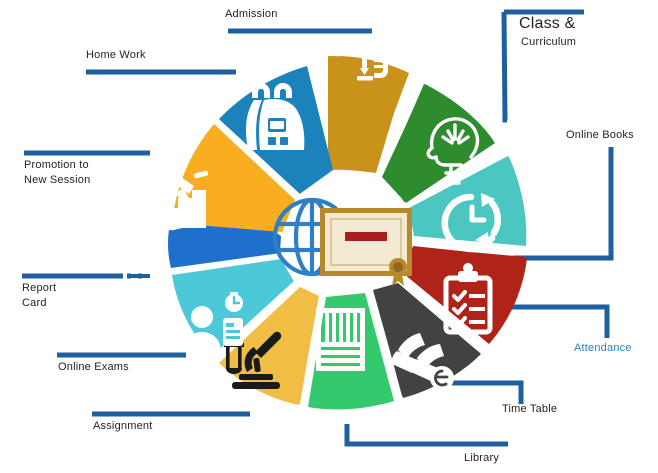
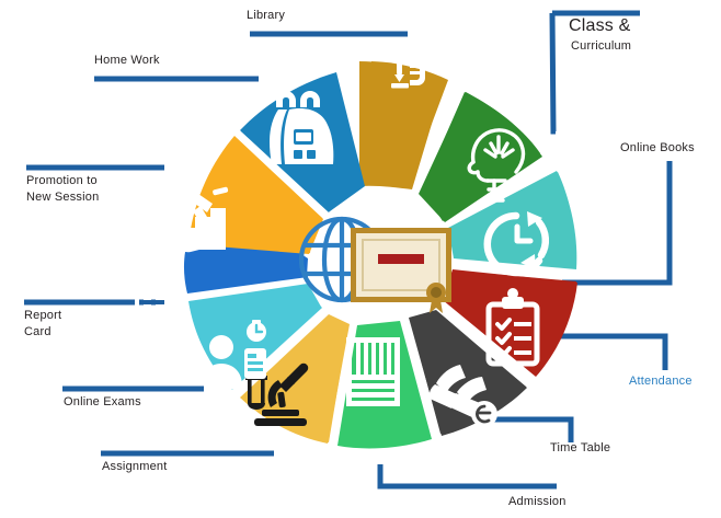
- Admission
+ Library
  Class &
  Curriculum
  Online Books
  Attendance
  Time Table
- Library
+ Admission
  Assignment
  Online Exams
  Report
  Card
  Promotion to
  New Session
  Home Work
